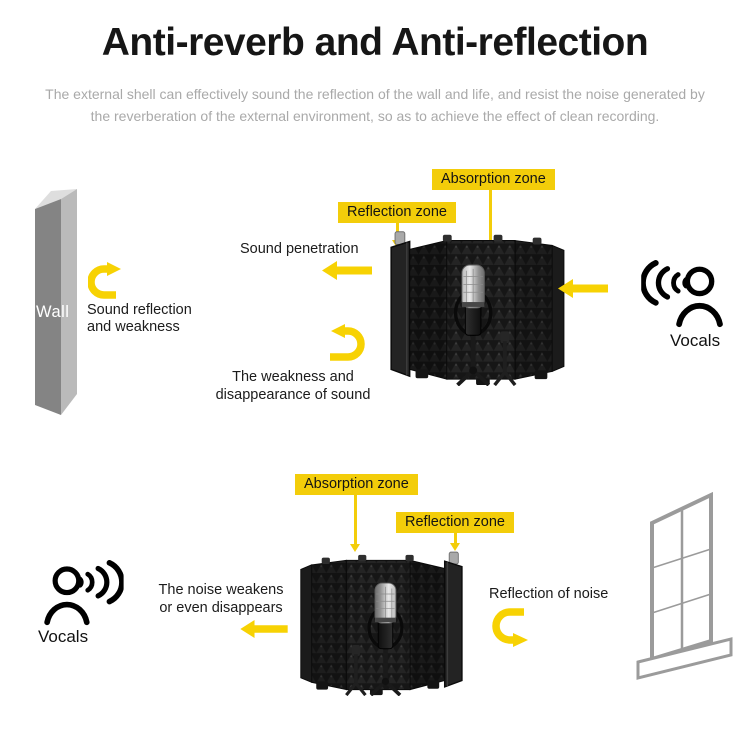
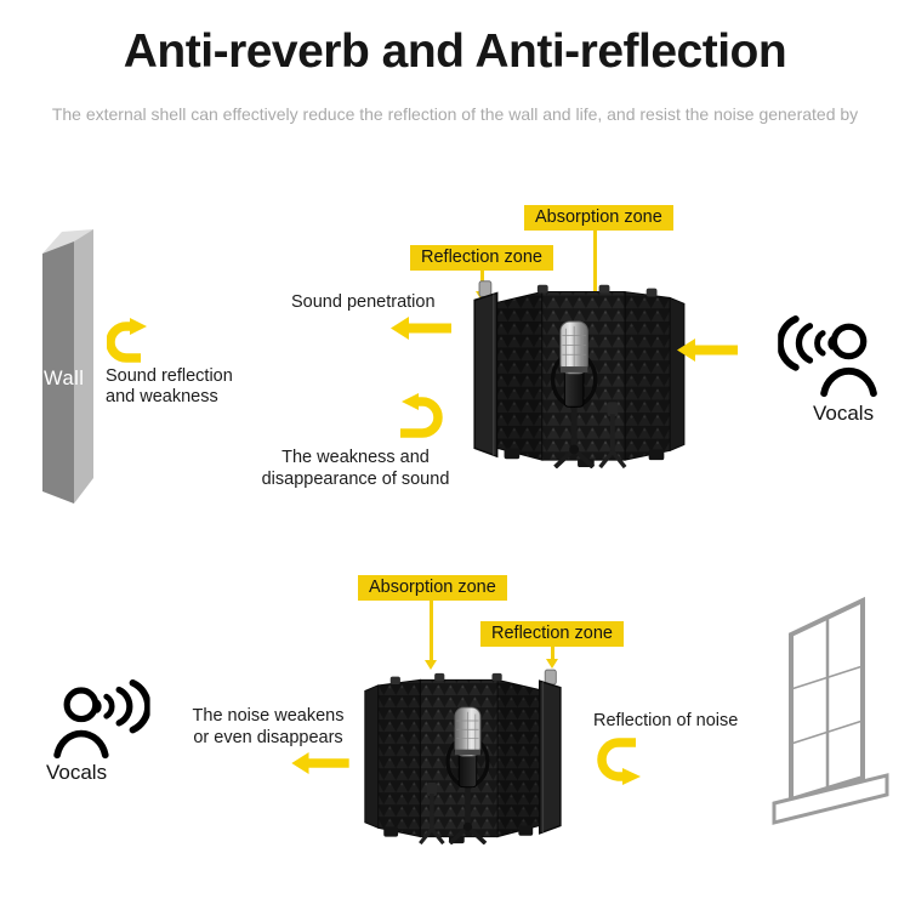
  Anti-reverb and Anti-reflection
- The external shell can effectively sound the reflection of the wall and life, and resist the noise generated by
+ The external shell can effectively reduce the reflection of the wall and life, and resist the noise generated by
- the reverberation of the external environment, so as to achieve the effect of clean recording.
  Wall
  Sound reflection
  and weakness
  Sound penetration
  The weakness and
  disappearance of sound
  Absorption zone
  Reflection zone
  Vocals
  Absorption zone
  Reflection zone
  Vocals
  The noise weakens
  or even disappears
  Reflection of noise
